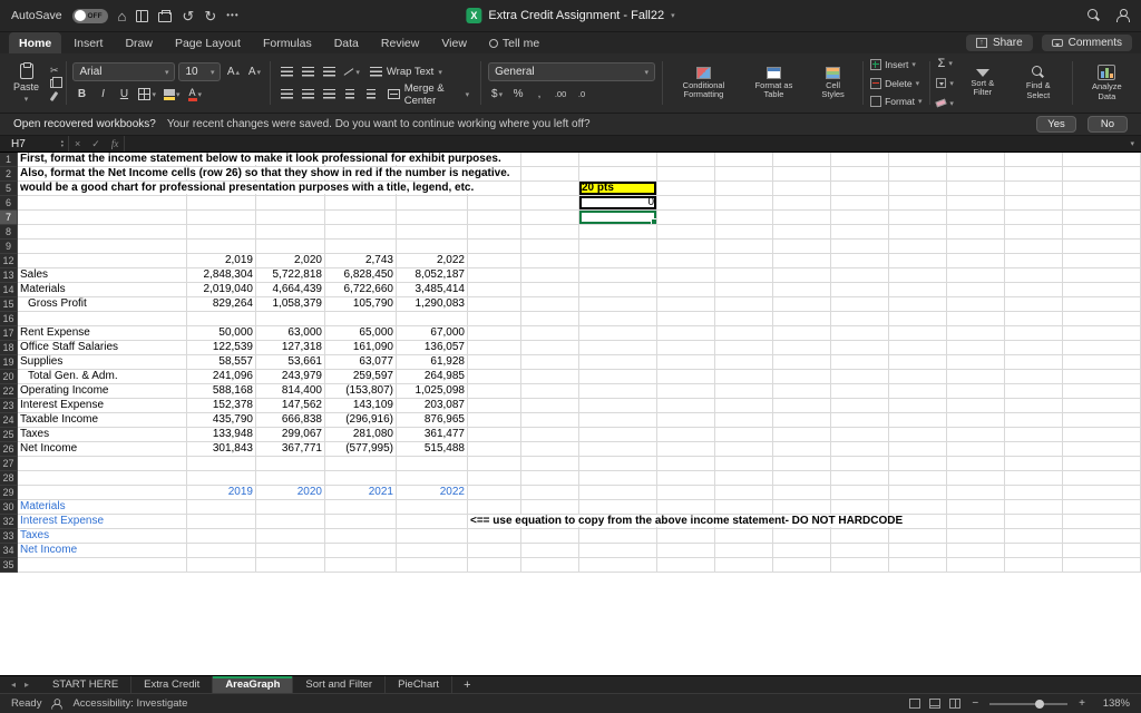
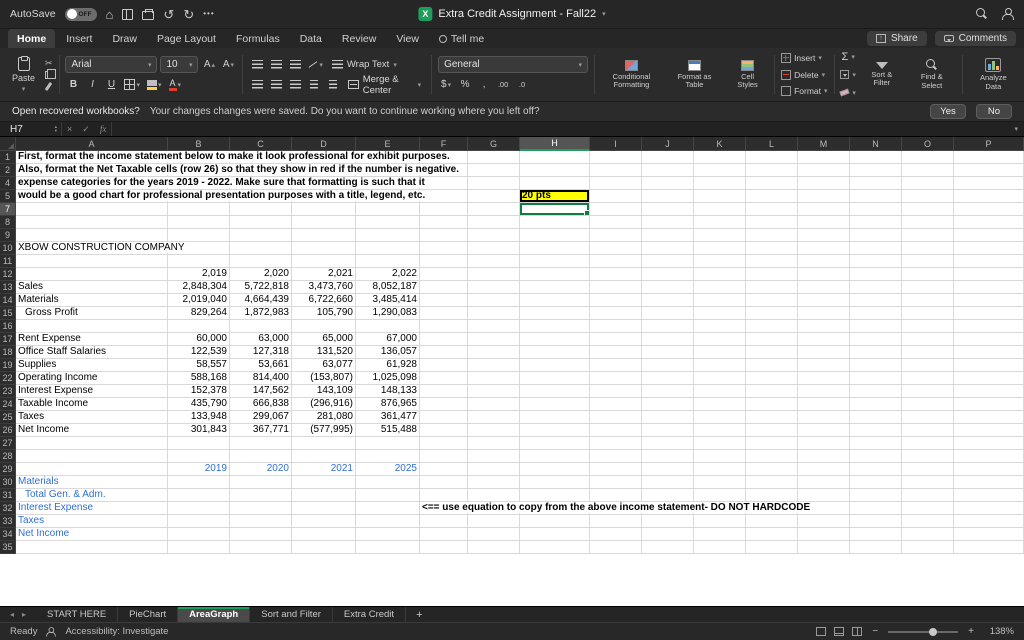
  AutoSave
  ⌂
  ↺
  ↻
  •••
  X
  Extra Credit Assignment - Fall22
  Home
  Insert
  Draw
  Page Layout
  Formulas
  Data
  Review
  View
  Tell me
  Share
  Comments
  Paste
  ✂
  Arial
  10
  A
  A
  B
  I
  U
  A
  Wrap Text
  Merge & Center
  General
  $
  %
  ,
  .00
  .0
  Conditional Formatting
  Format as Table
  Cell Styles
  Insert
  Delete
  Format
  Σ
  Sort & Filter
  Find & Select
  Analyze Data
  Open recovered workbooks?
- Your recent changes were saved. Do you want to continue working where you left off?
+ Your changes changes were saved. Do you want to continue working where you left off?
  Yes
  No
  H7
  ×
  ✓
  fx
+ 	A	B	C	D	E	F	G	H	I	J	K	L	M	N	O	P
  1	First, format the income statement below to make it look professional for exhibit purposes.
- 2	Also, format the Net Income cells (row 26) so that they show in red if the number is negative.
+ 2	Also, format the Net Taxable cells (row 26) so that they show in red if the number is negative.
+ 4	expense categories for the years 2019 - 2022. Make sure that formatting is such that it
  5	would be a good chart for professional presentation purposes with a title, legend, etc.							20 pts
- 6								0
  7
  8
  9
+ 10	XBOW CONSTRUCTION COMPANY
+ 11
- 12		2,019	2,020	2,743	2,022
+ 12		2,019	2,020	2,021	2,022
- 13	Sales	2,848,304	5,722,818	6,828,450	8,052,187
+ 13	Sales	2,848,304	5,722,818	3,473,760	8,052,187
  14	Materials	2,019,040	4,664,439	6,722,660	3,485,414
- 15	Gross Profit	829,264	1,058,379	105,790	1,290,083
+ 15	Gross Profit	829,264	1,872,983	105,790	1,290,083
  16
- 17	Rent Expense	50,000	63,000	65,000	67,000
+ 17	Rent Expense	60,000	63,000	65,000	67,000
- 18	Office Staff Salaries	122,539	127,318	161,090	136,057
+ 18	Office Staff Salaries	122,539	127,318	131,520	136,057
  19	Supplies	58,557	53,661	63,077	61,928
- 20	Total Gen. & Adm.	241,096	243,979	259,597	264,985
  22	Operating Income	588,168	814,400	(153,807)	1,025,098
- 23	Interest Expense	152,378	147,562	143,109	203,087
+ 23	Interest Expense	152,378	147,562	143,109	148,133
  24	Taxable Income	435,790	666,838	(296,916)	876,965
  25	Taxes	133,948	299,067	281,080	361,477
  26	Net Income	301,843	367,771	(577,995)	515,488
  27
  28
- 29		2019	2020	2021	2022
+ 29		2019	2020	2021	2025
  30	Materials
+ 31	Total Gen. & Adm.
  32	Interest Expense					<== use equation to copy from the above income statement- DO NOT HARDCODE
  33	Taxes
  34	Net Income
  35
  ◂
  ▸
  START HERE
- Extra Credit
+ PieChart
  AreaGraph
  Sort and Filter
- PieChart
+ Extra Credit
  +
  Ready
  Accessibility: Investigate
  −
  +
  138%
